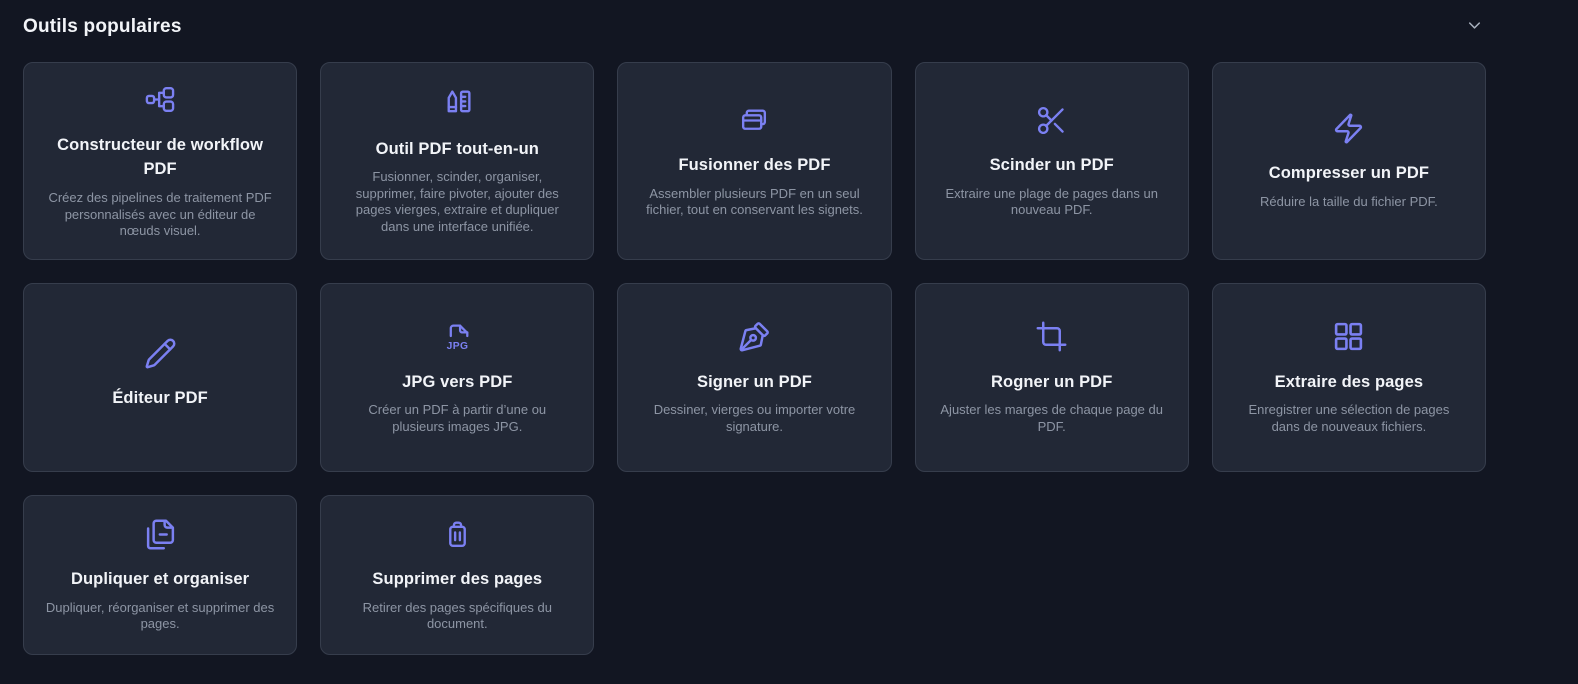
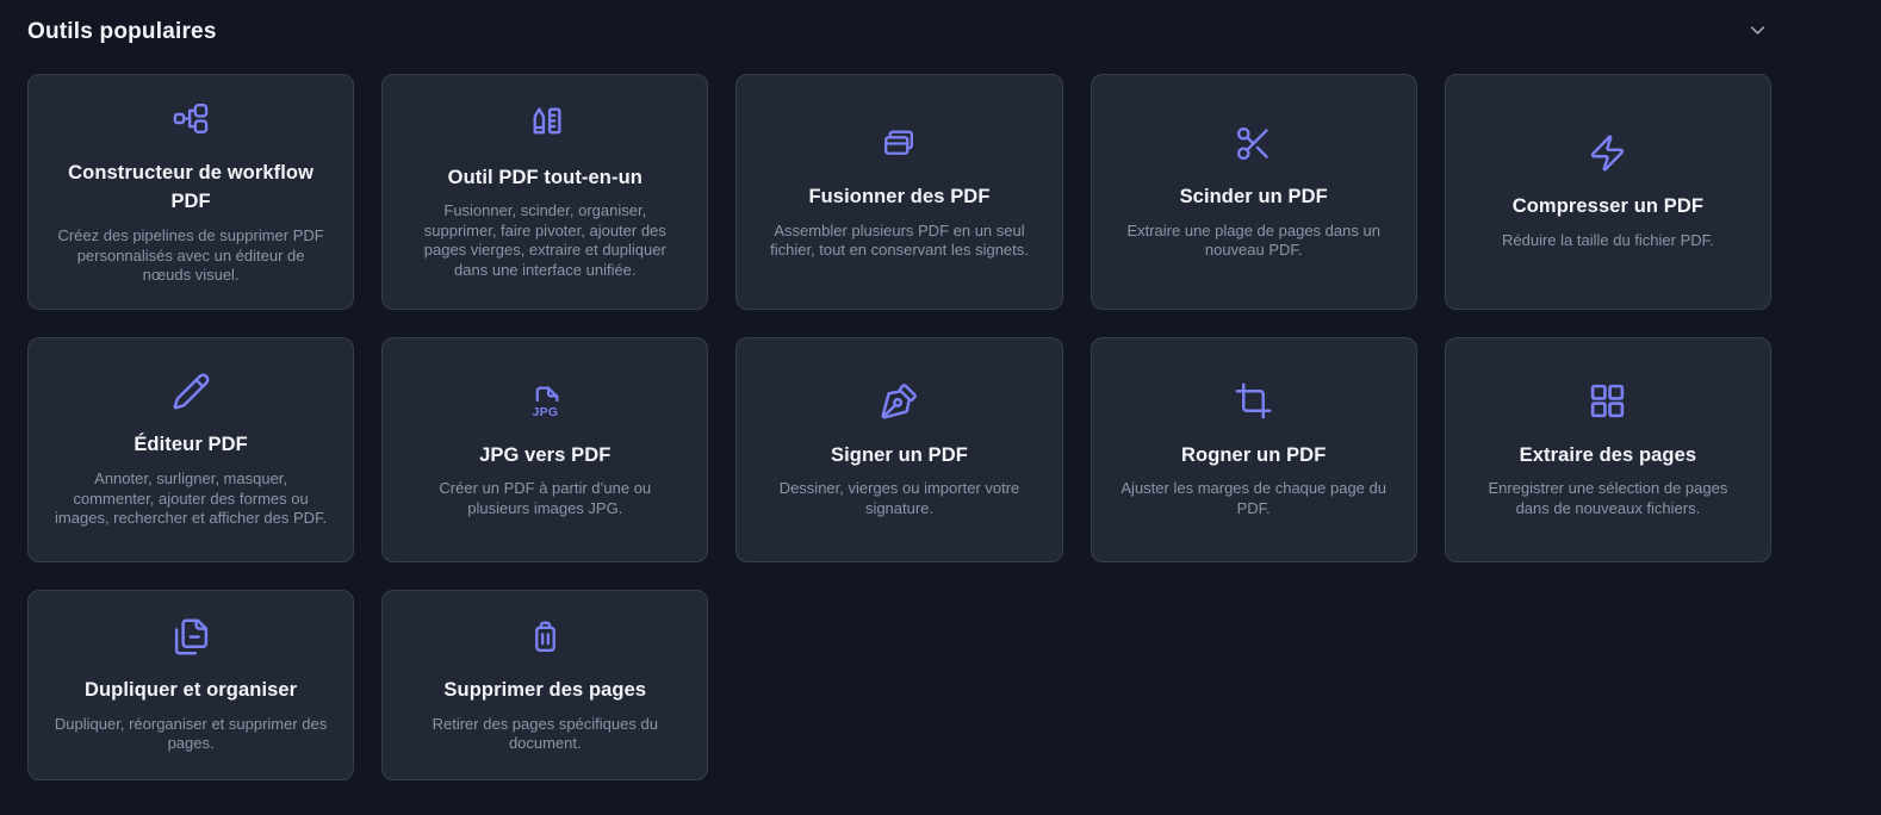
  Outils populaires
  Constructeur de workflow PDF
- Créez des pipelines de traitement PDF personnalisés avec un éditeur de nœuds visuel.
+ Créez des pipelines de supprimer PDF personnalisés avec un éditeur de nœuds visuel.
  Outil PDF tout-en-un
  Fusionner, scinder, organiser, supprimer, faire pivoter, ajouter des pages vierges, extraire et dupliquer dans une interface unifiée.
  Fusionner des PDF
  Assembler plusieurs PDF en un seul fichier, tout en conservant les signets.
  Scinder un PDF
  Extraire une plage de pages dans un nouveau PDF.
  Compresser un PDF
  Réduire la taille du fichier PDF.
  Éditeur PDF
+ Annoter, surligner, masquer, commenter, ajouter des formes ou images, rechercher et afficher des PDF.
  JPG
  JPG vers PDF
  Créer un PDF à partir d’une ou plusieurs images JPG.
  Signer un PDF
  Dessiner, vierges ou importer votre signature.
  Rogner un PDF
  Ajuster les marges de chaque page du PDF.
  Extraire des pages
  Enregistrer une sélection de pages dans de nouveaux fichiers.
  Dupliquer et organiser
  Dupliquer, réorganiser et supprimer des pages.
  Supprimer des pages
  Retirer des pages spécifiques du document.
